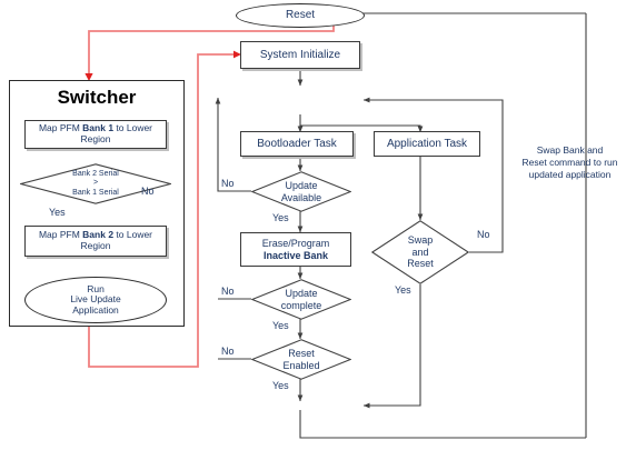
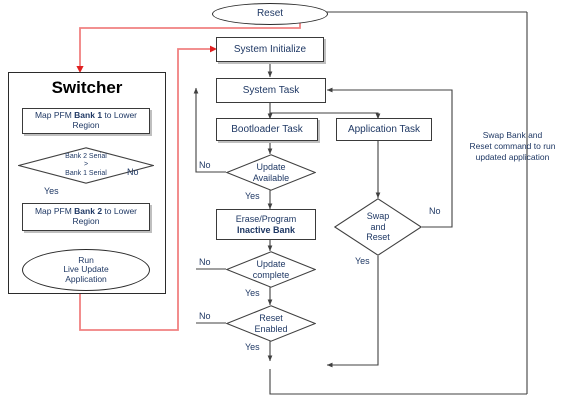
  Switcher
  Map PFM Bank 1 to Lower
  Region
  Yes
  No
  Map PFM Bank 2 to Lower
  Region
  Run
  Live Update
  Application
  Reset
  System Initialize
+ System Task
  Bootloader Task
  Application Task
  Update
  Available
  No
  Yes
  Erase/Program
  Inactive Bank
  Update
  complete
  No
  Yes
  Reset
  Enabled
  No
  Yes
  Swap
  and
  Reset
  No
  Yes
  Swap Bank and
  Reset command to run
  updated application
